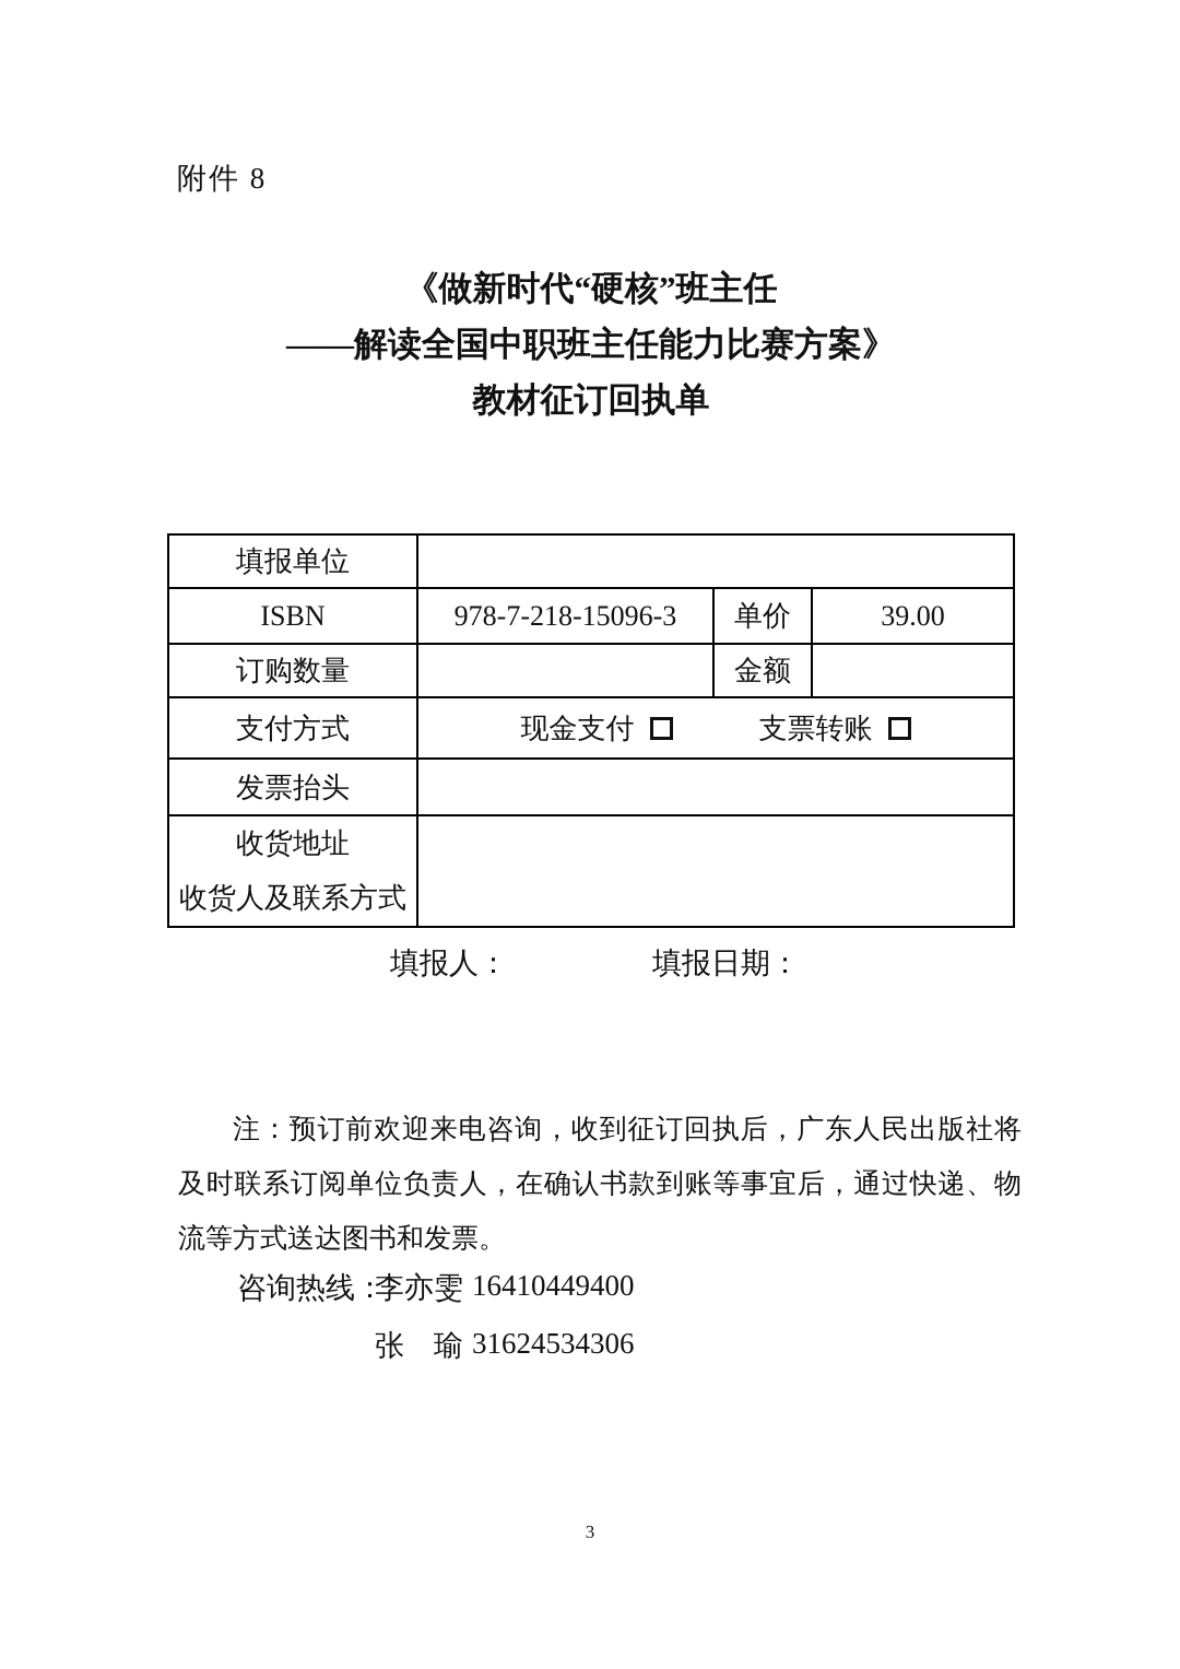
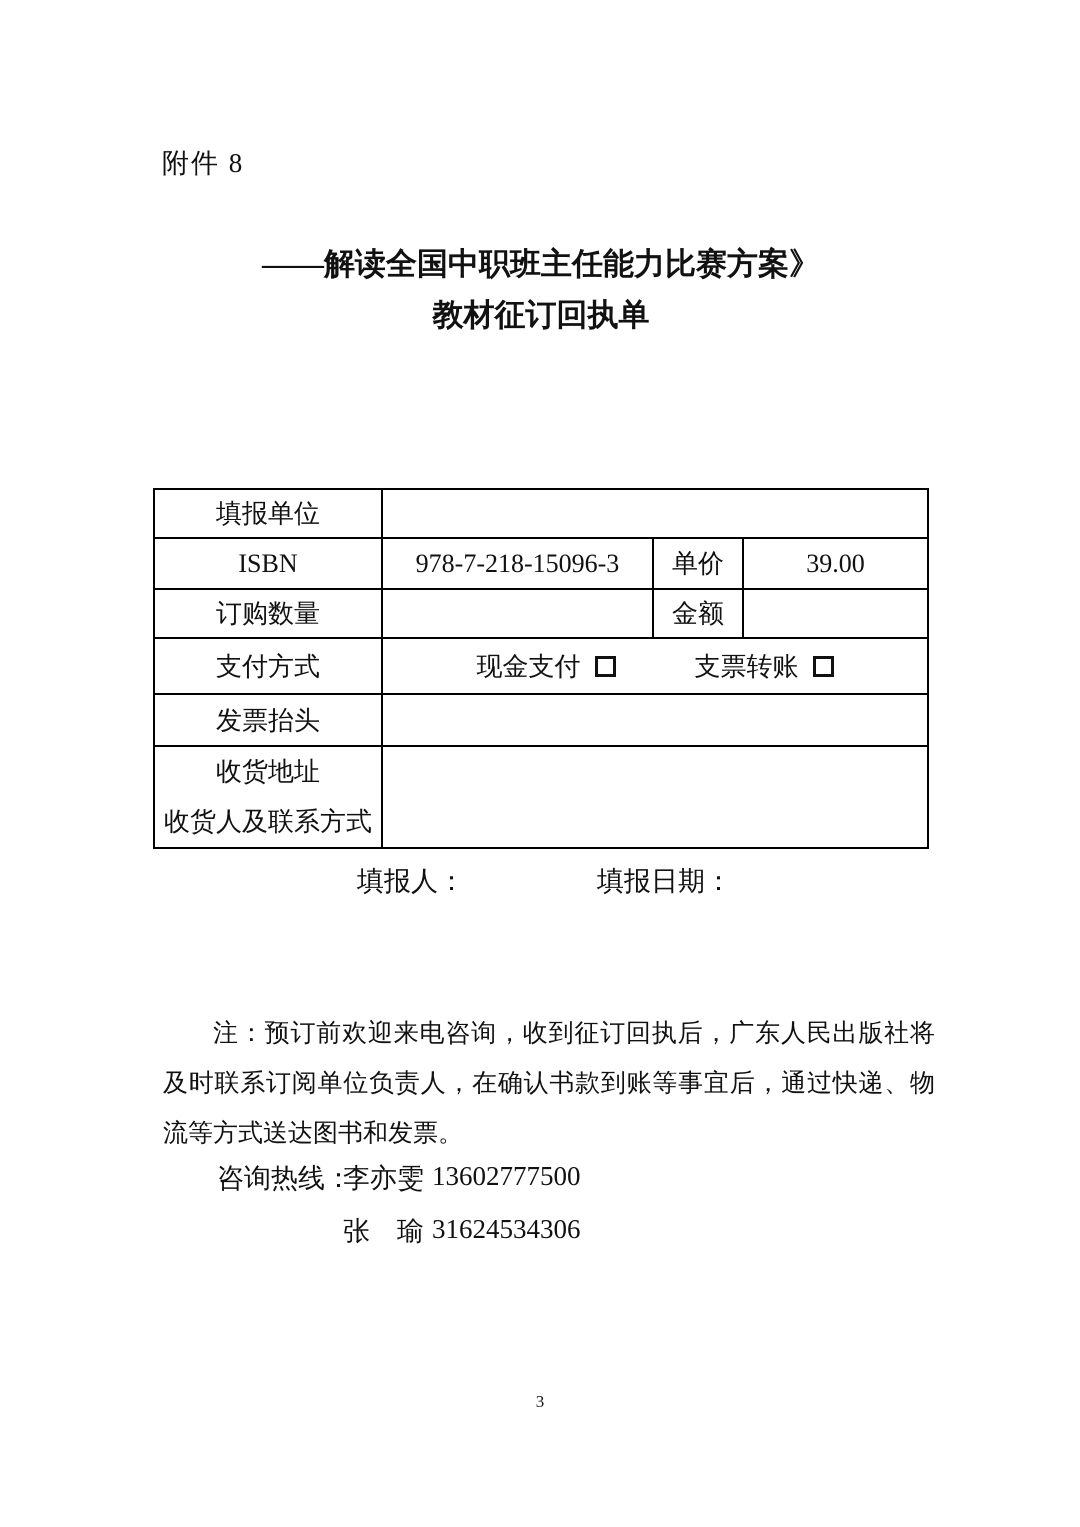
  附件 8
- 《做新时代“硬核”班主任
  ——解读全国中职班主任能力比赛方案》
  教材征订回执单
  填报单位
  ISBN	978-7-218-15096-3	单价	39.00
  订购数量		金额
  支付方式	现金支付 支票转账
  发票抬头
  收货地址 收货人及联系方式
  填报人：
  填报日期：
  注：预订前欢迎来电咨询，收到征订回执后，广东人民出版社将及时联系订阅单位负责人，在确认书款到账等事宜后，通过快递、物流等方式送达图书和发票。
  咨询热线：
  李亦雯
- 16410449400
+ 13602777500
  张 瑜
  31624534306
  3
